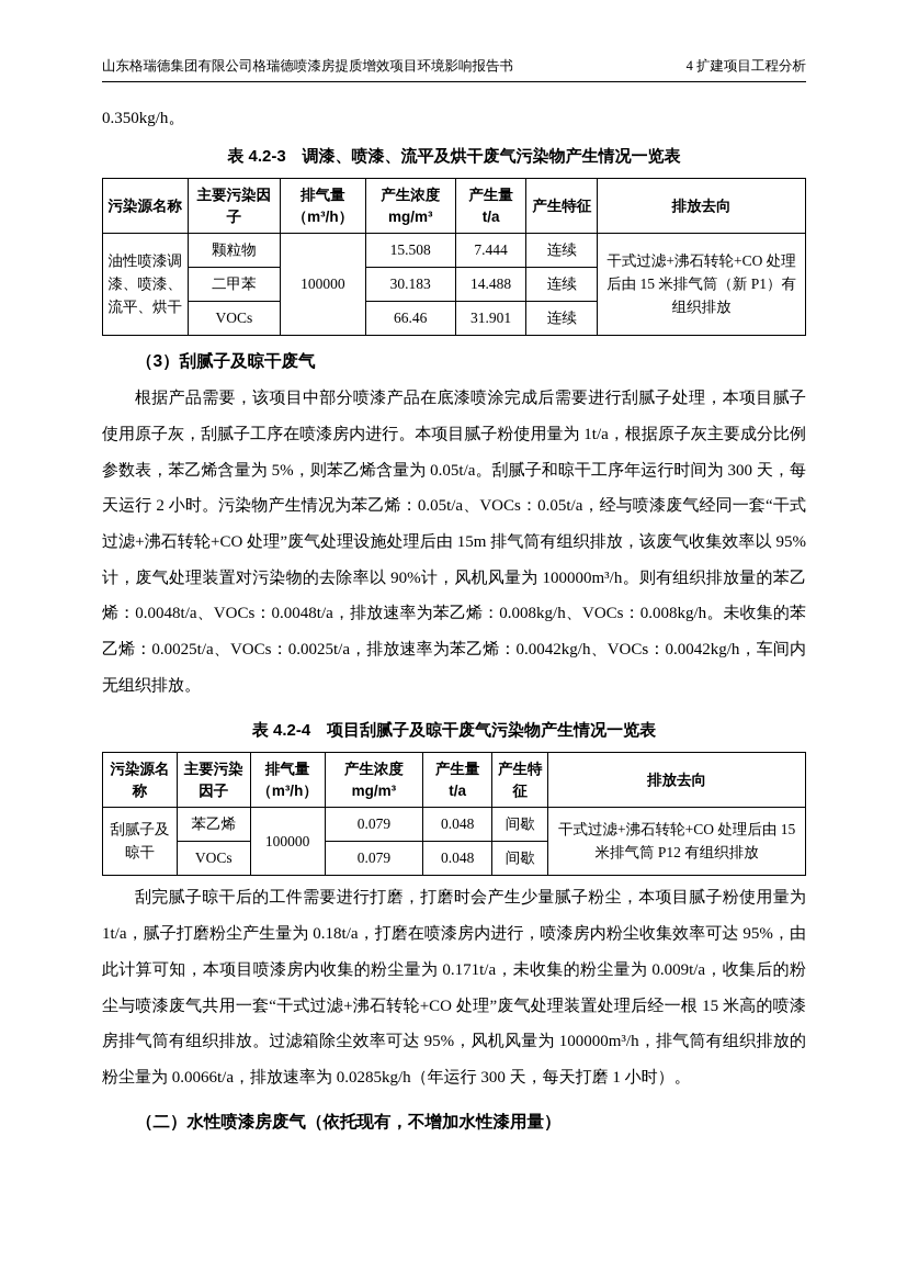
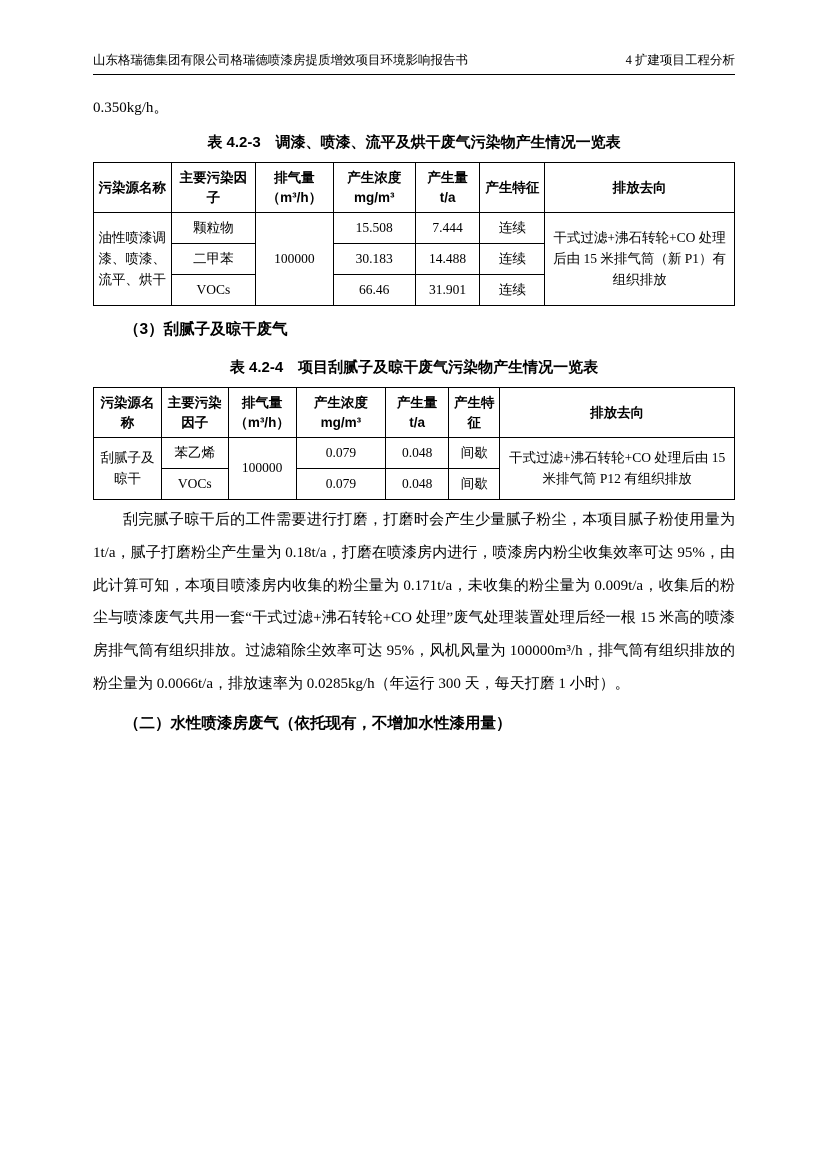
  山东格瑞德集团有限公司格瑞德喷漆房提质增效项目环境影响报告书
  4 扩建项目工程分析
  0.350kg/h。
  表 4.2-3 调漆、喷漆、流平及烘干废气污染物产生情况一览表
  污染源名称	主要污染因子	排气量 （m³/h）	产生浓度 mg/m³	产生量 t/a	产生特征	排放去向
  油性喷漆调漆、喷漆、流平、烘干	颗粒物	100000	15.508	7.444	连续	干式过滤+沸石转轮+CO 处理后由 15 米排气筒（新 P1）有组织排放
  二甲苯	30.183	14.488	连续
  VOCs	66.46	31.901	连续
  （3）刮腻子及晾干废气
- 根据产品需要，该项目中部分喷漆产品在底漆喷涂完成后需要进行刮腻子处理，本项目腻子使用原子灰，刮腻子工序在喷漆房内进行。本项目腻子粉使用量为 1t/a，根据原子灰主要成分比例参数表，苯乙烯含量为 5%，则苯乙烯含量为 0.05t/a。刮腻子和晾干工序年运行时间为 300 天，每天运行 2 小时。污染物产生情况为苯乙烯：0.05t/a、VOCs：0.05t/a，经与喷漆废气经同一套“干式过滤+沸石转轮+CO 处理”废气处理设施处理后由 15m 排气筒有组织排放，该废气收集效率以 95%计，废气处理装置对污染物的去除率以 90%计，风机风量为 100000m³/h。则有组织排放量的苯乙烯：0.0048t/a、VOCs：0.0048t/a，排放速率为苯乙烯：0.008kg/h、VOCs：0.008kg/h。未收集的苯乙烯：0.0025t/a、VOCs：0.0025t/a，排放速率为苯乙烯：0.0042kg/h、VOCs：0.0042kg/h，车间内无组织排放。
  表 4.2-4 项目刮腻子及晾干废气污染物产生情况一览表
  污染源名称	主要污染因子	排气量 （m³/h）	产生浓度 mg/m³	产生量 t/a	产生特征	排放去向
  刮腻子及晾干	苯乙烯	100000	0.079	0.048	间歇	干式过滤+沸石转轮+CO 处理后由 15 米排气筒 P12 有组织排放
  VOCs	0.079	0.048	间歇
  刮完腻子晾干后的工件需要进行打磨，打磨时会产生少量腻子粉尘，本项目腻子粉使用量为 1t/a，腻子打磨粉尘产生量为 0.18t/a，打磨在喷漆房内进行，喷漆房内粉尘收集效率可达 95%，由此计算可知，本项目喷漆房内收集的粉尘量为 0.171t/a，未收集的粉尘量为 0.009t/a，收集后的粉尘与喷漆废气共用一套“干式过滤+沸石转轮+CO 处理”废气处理装置处理后经一根 15 米高的喷漆房排气筒有组织排放。过滤箱除尘效率可达 95%，风机风量为 100000m³/h，排气筒有组织排放的粉尘量为 0.0066t/a，排放速率为 0.0285kg/h（年运行 300 天，每天打磨 1 小时）。
  （二）水性喷漆房废气（依托现有，不增加水性漆用量）
